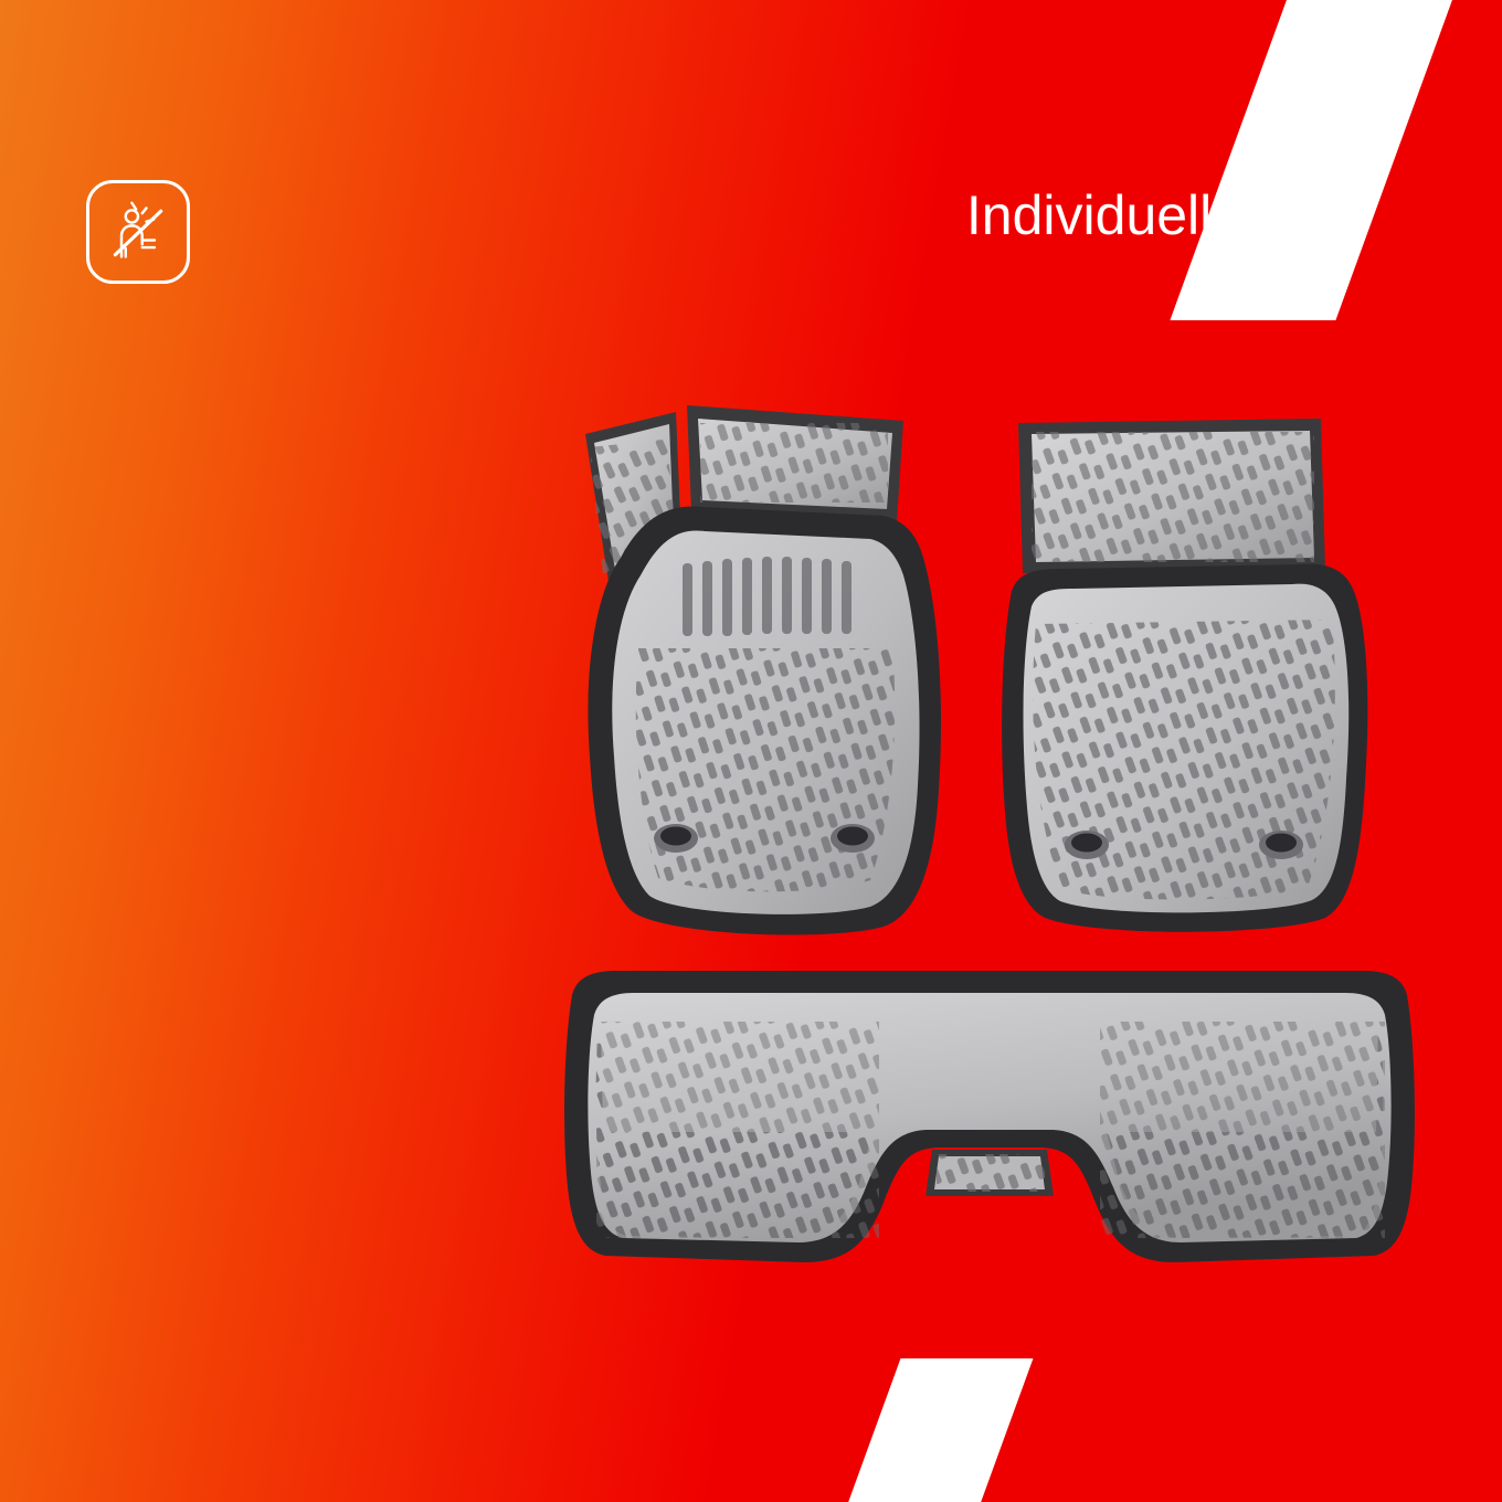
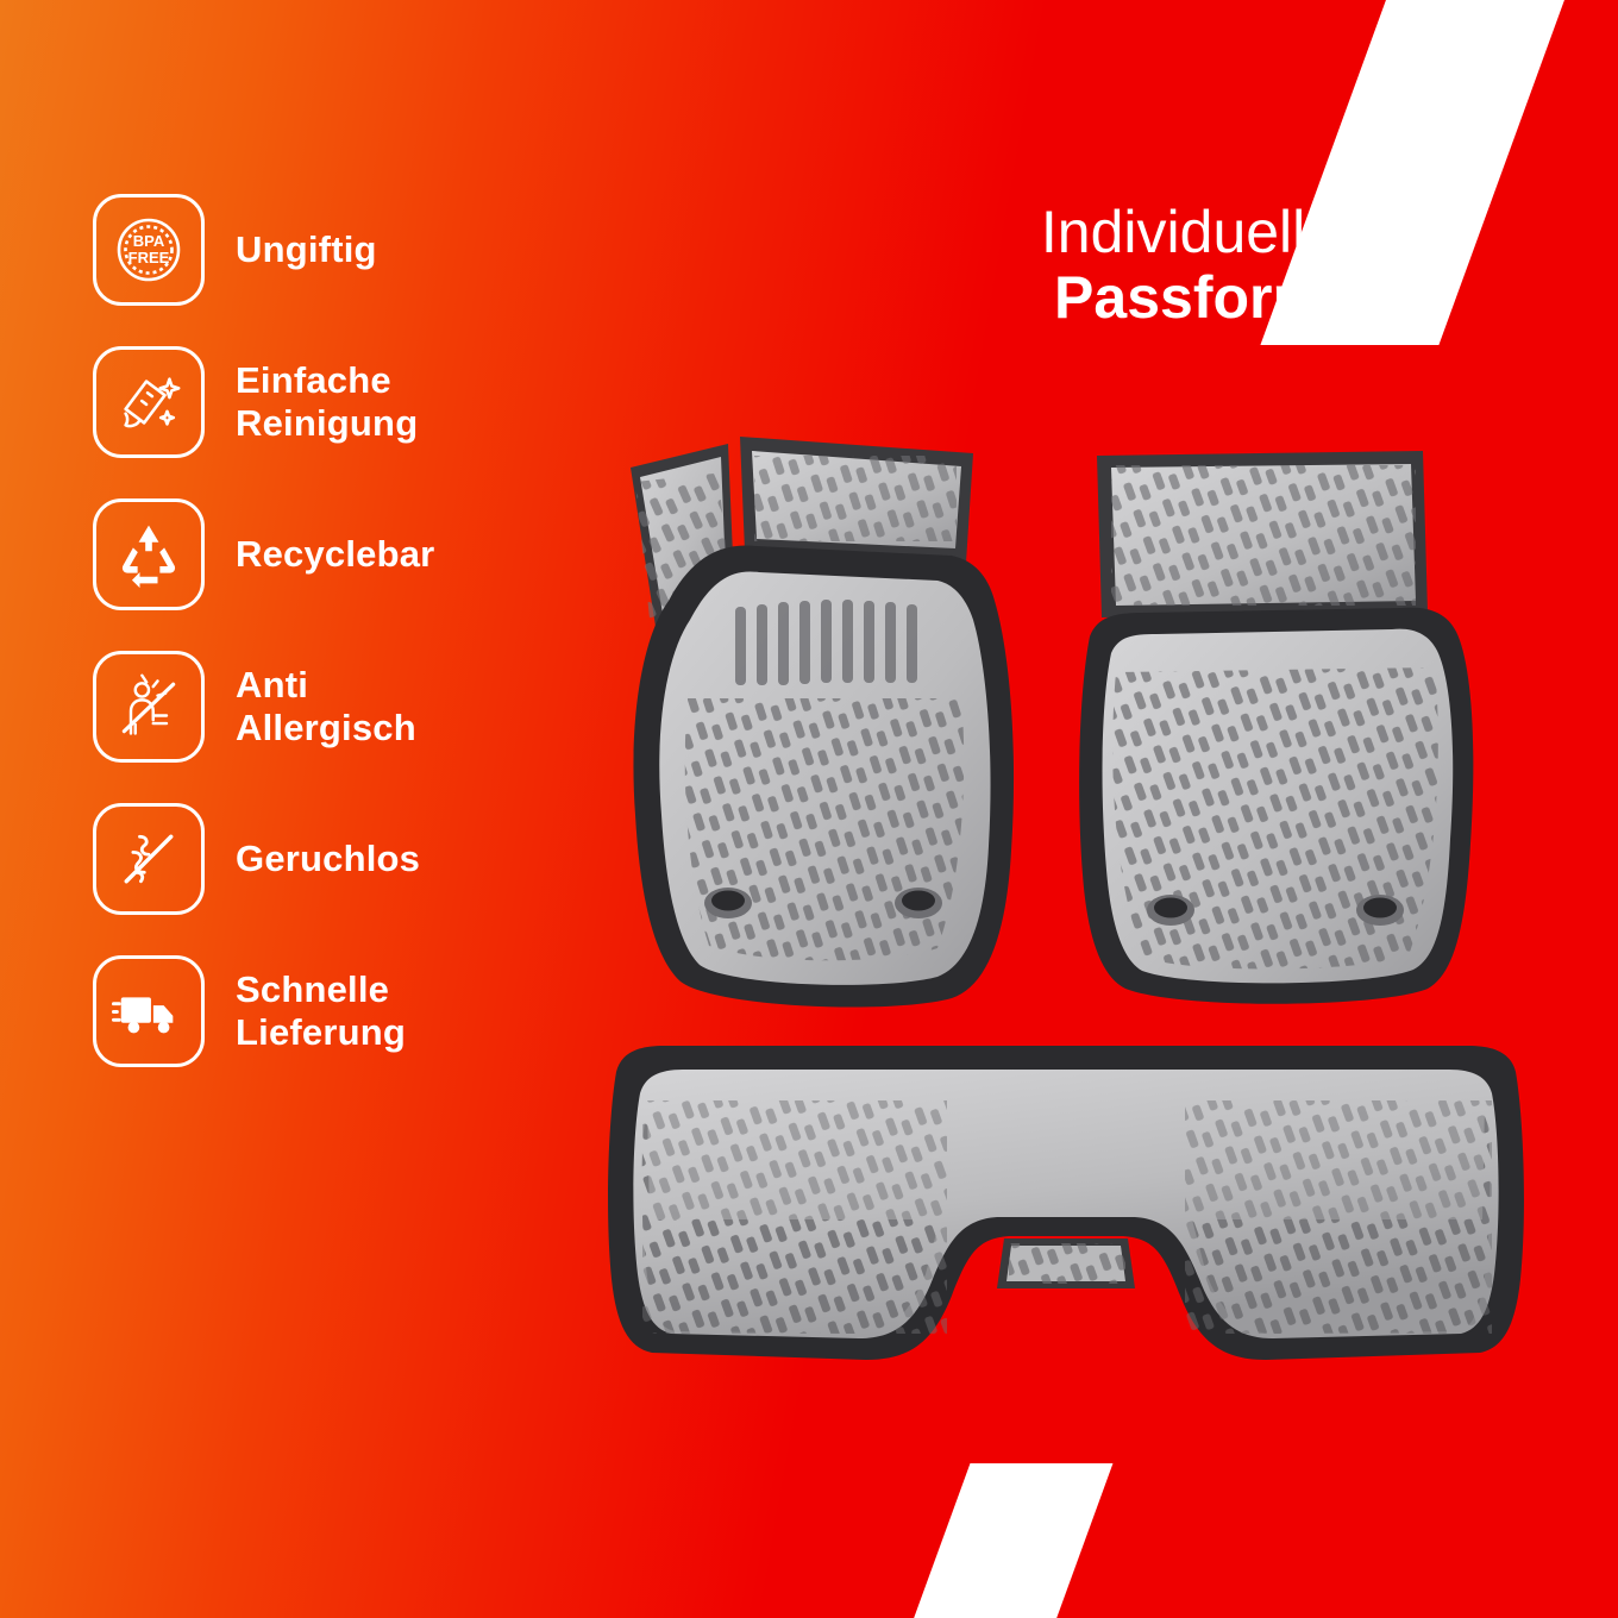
  Individuelle
+ Passform
+ BPA
+ FREE
+ Ungiftig
+ Einfache
+ Reinigung
+ Recyclebar
+ Anti
+ Allergisch
+ Geruchlos
+ Schnelle
+ Lieferung
